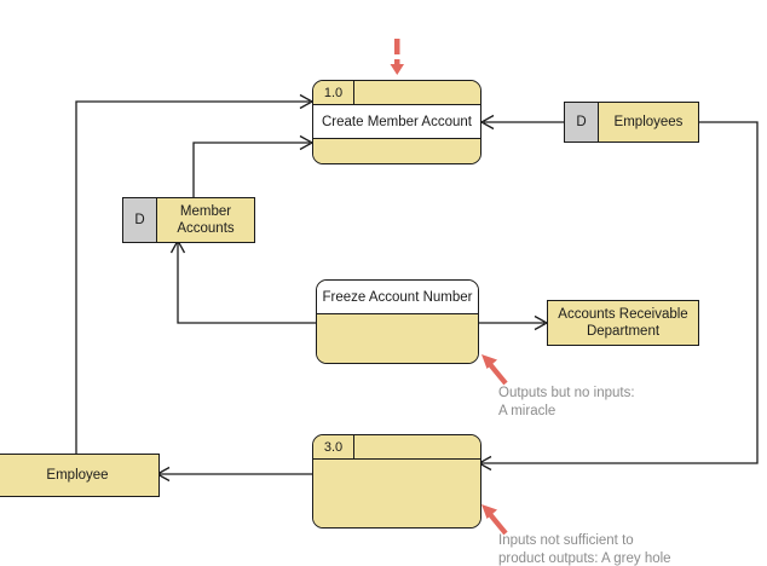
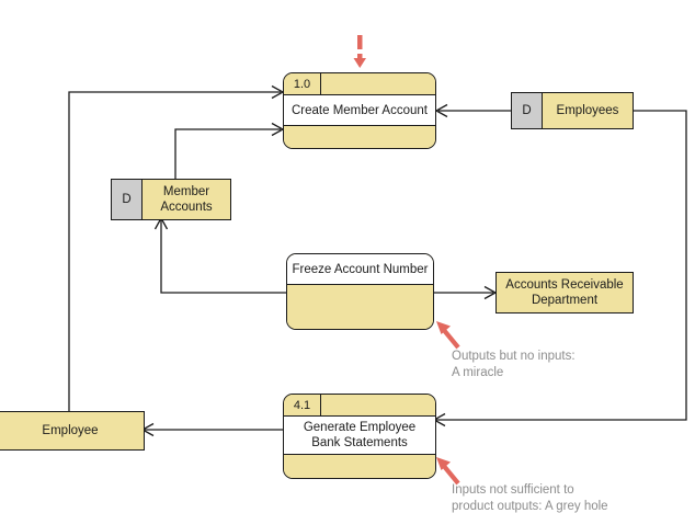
  1.0
  Create Member Account
  Freeze Account Number
- 3.0
+ 4.1
+ Generate Employee Bank Statements
  D
  Employees
  D
  Member
  Accounts
  Accounts Receivable
  Department
  Employee
  Outputs but no inputs:
  A miracle
  Inputs not sufficient to
  product outputs: A grey hole
